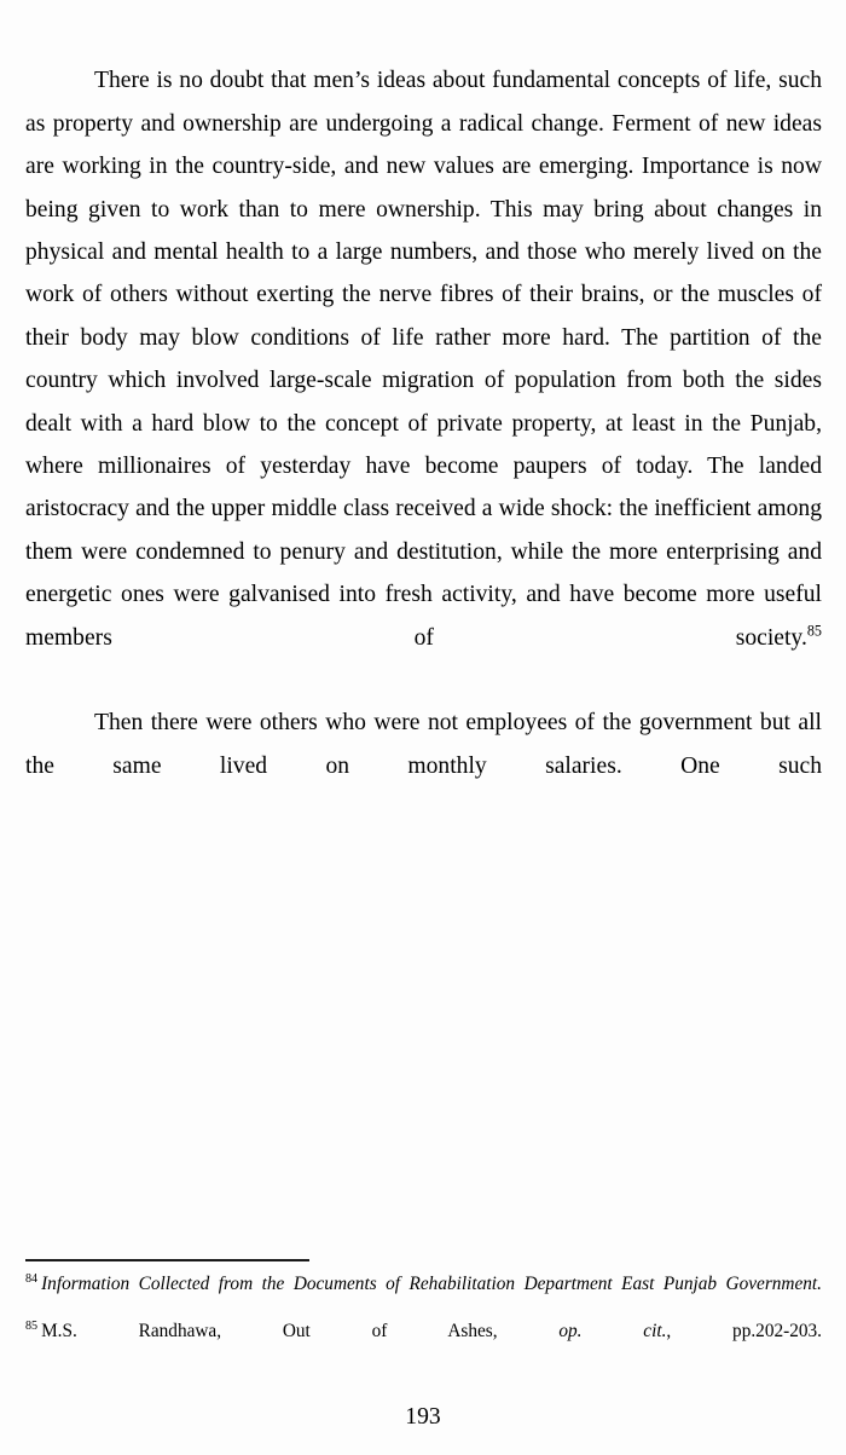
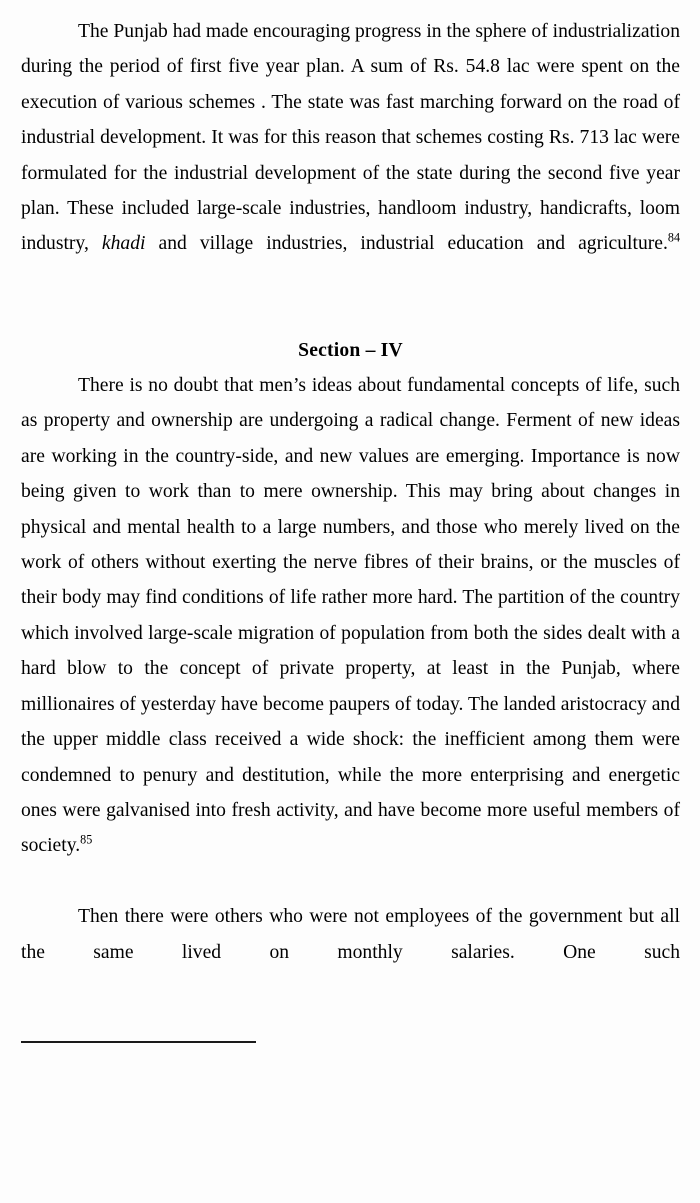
+ The Punjab had made encouraging progress in the sphere of industrialization during the period of first five year plan. A sum of Rs. 54.8 lac were spent on the execution of various schemes . The state was fast marching forward on the road of industrial development. It was for this reason that schemes costing Rs. 713 lac were formulated for the industrial development of the state during the second five year plan. These included large-scale industries, handloom industry, handicrafts, loom industry, khadi and village industries, industrial education and agriculture.84
+ Section – IV
- There is no doubt that men’s ideas about fundamental concepts of life, such as property and ownership are undergoing a radical change. Ferment of new ideas are working in the country-side, and new values are emerging. Importance is now being given to work than to mere ownership. This may bring about changes in physical and mental health to a large numbers, and those who merely lived on the work of others without exerting the nerve fibres of their brains, or the muscles of their body may blow conditions of life rather more hard. The partition of the country which involved large-scale migration of population from both the sides dealt with a hard blow to the concept of private property, at least in the Punjab, where millionaires of yesterday have become paupers of today. The landed aristocracy and the upper middle class received a wide shock: the inefficient among them were condemned to penury and destitution, while the more enterprising and energetic ones were galvanised into fresh activity, and have become more useful members of society.85
+ There is no doubt that men’s ideas about fundamental concepts of life, such as property and ownership are undergoing a radical change. Ferment of new ideas are working in the country-side, and new values are emerging. Importance is now being given to work than to mere ownership. This may bring about changes in physical and mental health to a large numbers, and those who merely lived on the work of others without exerting the nerve fibres of their brains, or the muscles of their body may find conditions of life rather more hard. The partition of the country which involved large-scale migration of population from both the sides dealt with a hard blow to the concept of private property, at least in the Punjab, where millionaires of yesterday have become paupers of today. The landed aristocracy and the upper middle class received a wide shock: the inefficient among them were condemned to penury and destitution, while the more enterprising and energetic ones were galvanised into fresh activity, and have become more useful members of society.85
  Then there were others who were not employees of the government but all the same lived on monthly salaries. One such
- 84 Information Collected from the Documents of Rehabilitation Department East Punjab Government.
- 85 M.S. Randhawa, Out of Ashes, op. cit., pp.202-203.
- 193
